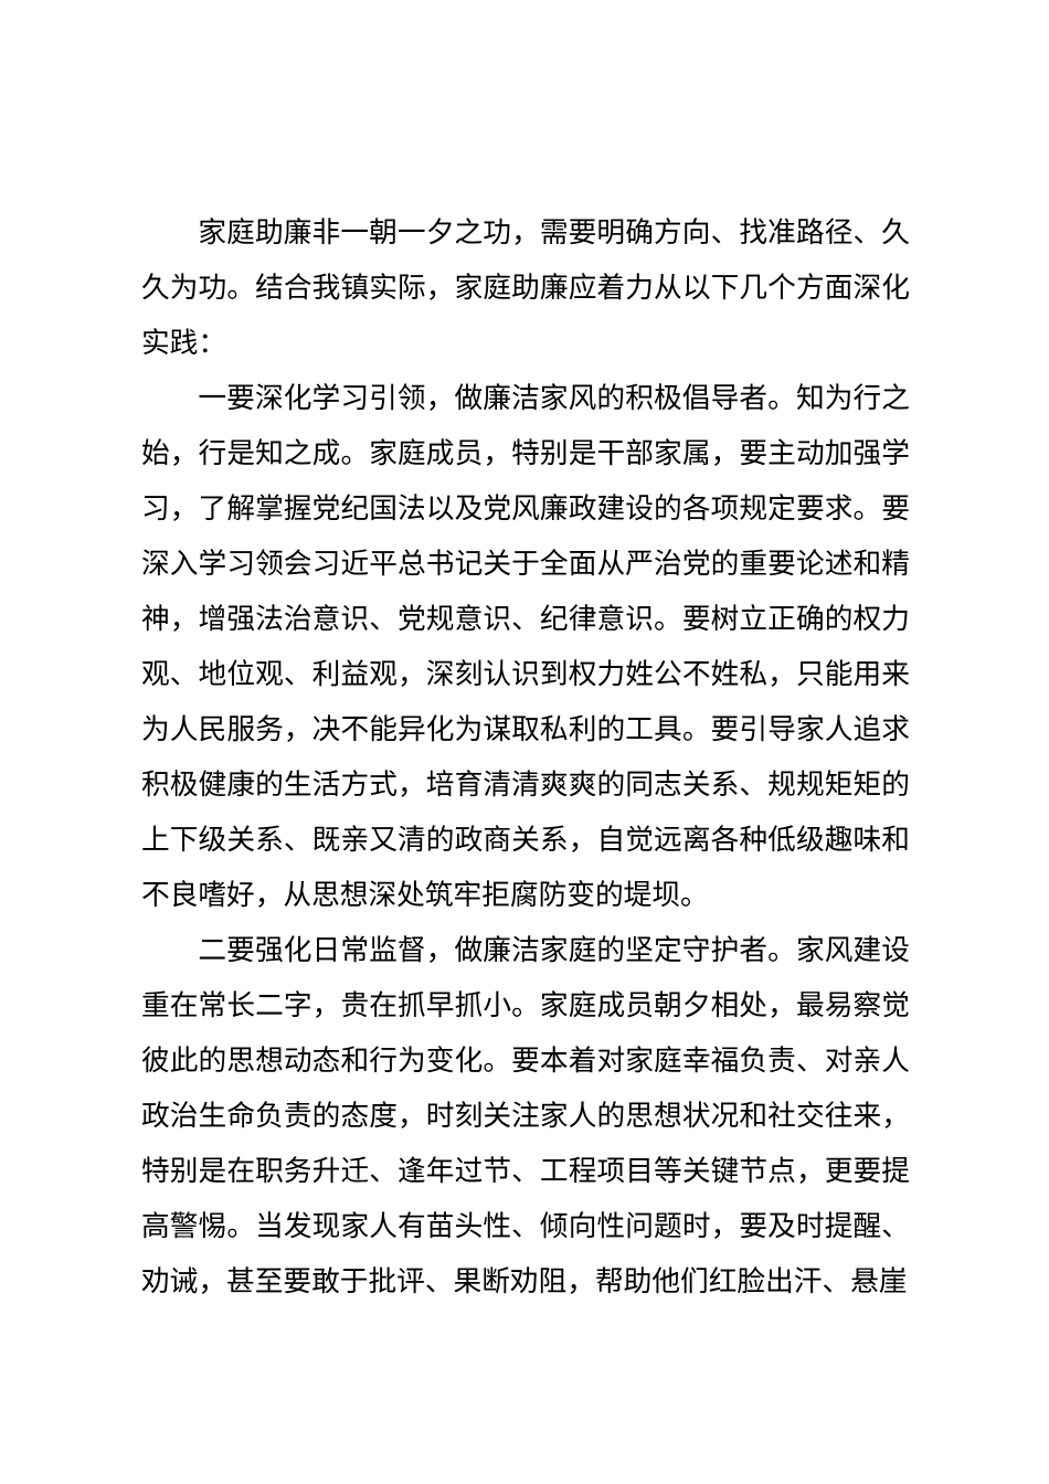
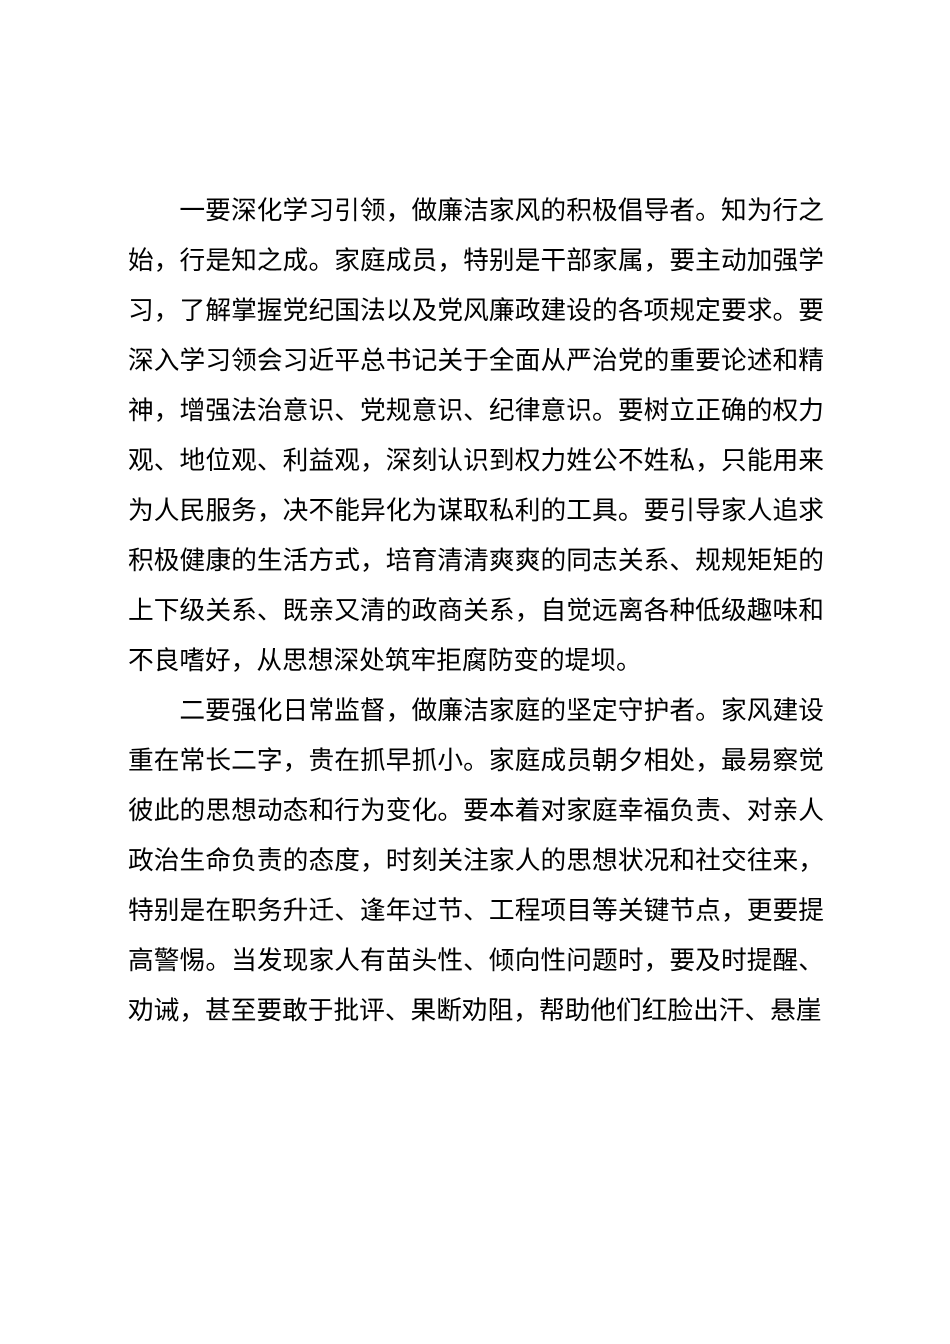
- 家庭助廉非一朝一夕之功，需要明确方向、找准路径、久久为功。结合我镇实际，家庭助廉应着力从以下几个方面深化实践：
  一要深化学习引领，做廉洁家风的积极倡导者。知为行之始，行是知之成。家庭成员，特别是干部家属，要主动加强学习，了解掌握党纪国法以及党风廉政建设的各项规定要求。要深入学习领会习近平总书记关于全面从严治党的重要论述和精神，增强法治意识、党规意识、纪律意识。要树立正确的权力观、地位观、利益观，深刻认识到权力姓公不姓私，只能用来为人民服务，决不能异化为谋取私利的工具。要引导家人追求积极健康的生活方式，培育清清爽爽的同志关系、规规矩矩的上下级关系、既亲又清的政商关系，自觉远离各种低级趣味和不良嗜好，从思想深处筑牢拒腐防变的堤坝。
  二要强化日常监督，做廉洁家庭的坚定守护者。家风建设重在常长二字，贵在抓早抓小。家庭成员朝夕相处，最易察觉彼此的思想动态和行为变化。要本着对家庭幸福负责、对亲人政治生命负责的态度，时刻关注家人的思想状况和社交往来，特别是在职务升迁、逢年过节、工程项目等关键节点，更要提高警惕。当发现家人有苗头性、倾向性问题时，要及时提醒、劝诫，甚至要敢于批评、果断劝阻，帮助他们红脸出汗、悬崖
